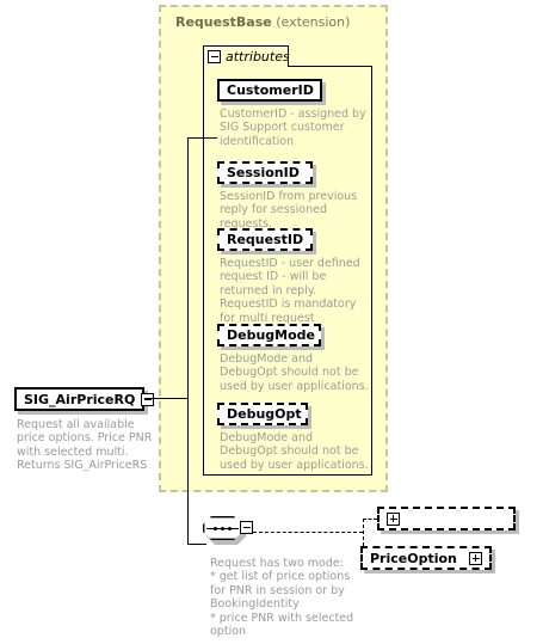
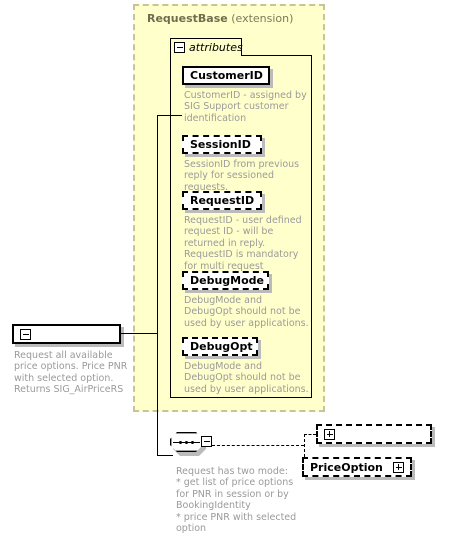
  RequestBase (extension)
  attributes
  CustomerID
  CustomerID - assigned by SIG Support customer identification
  SessionID
  SessionID from previous reply for sessioned requests.
  RequestID
  RequestID - user defined request ID - will be returned in reply. RequestID is mandatory for multi request
  DebugMode
  DebugMode and DebugOpt should not be used by user applications.
  DebugOpt
  DebugMode and DebugOpt should not be used by user applications.
- SIG_AirPriceRQ
- Request all available price options. Price PNR with selected multi. Returns SIG_AirPriceRS
+ Request all available price options. Price PNR with selected option. Returns SIG_AirPriceRS
  Request has two mode:
  * get list of price options for PNR in session or by BookingIdentity
  * price PNR with selected option
  PriceOption
